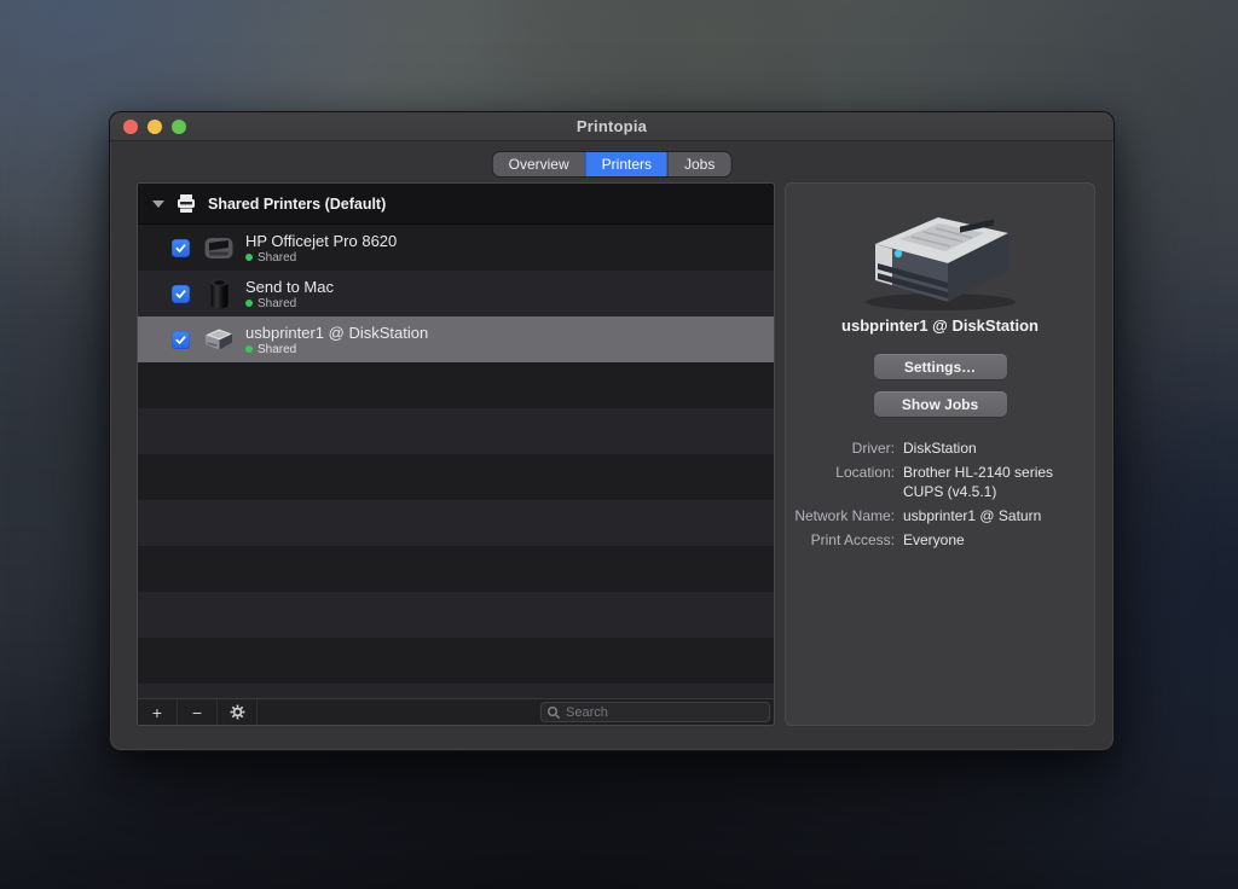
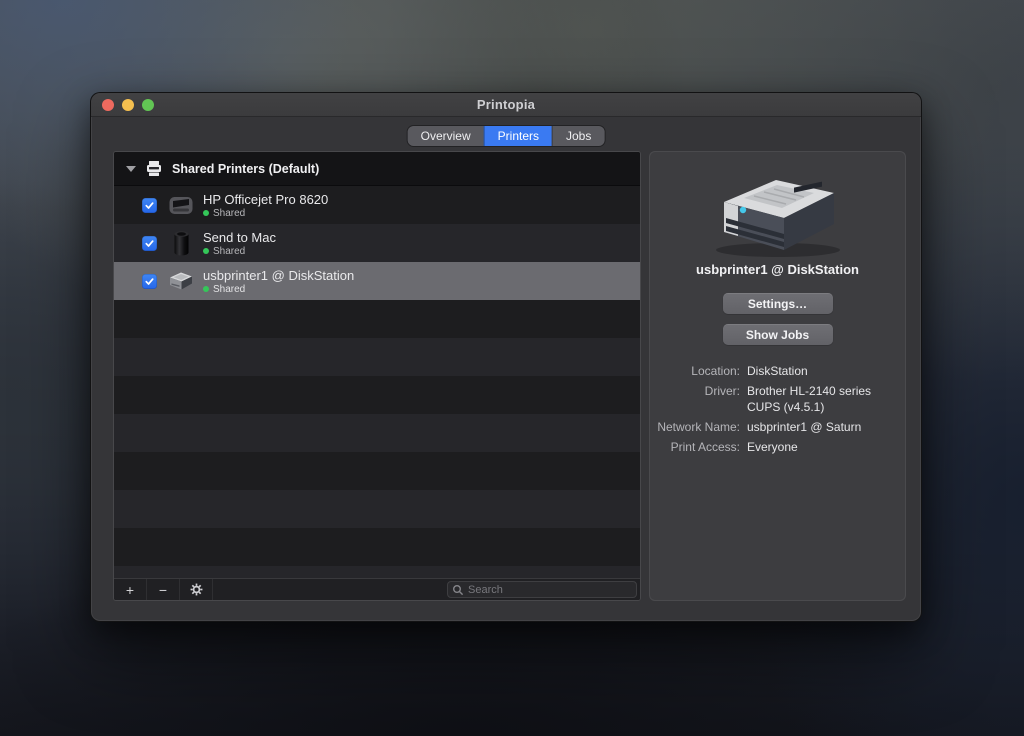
  Printopia
  Overview
  Printers
  Jobs
  Shared Printers (Default)
  HP Officejet Pro 8620
  Shared
  Send to Mac
  Shared
  usbprinter1 @ DiskStation
  Shared
  +
  −
  Search
  usbprinter1 @ DiskStation
  Settings…
  Show Jobs
- Driver:
+ Location:
  DiskStation
- Location:
+ Driver:
  Brother HL-2140 series
  CUPS (v4.5.1)
  Network Name:
  usbprinter1 @ Saturn
  Print Access:
  Everyone
